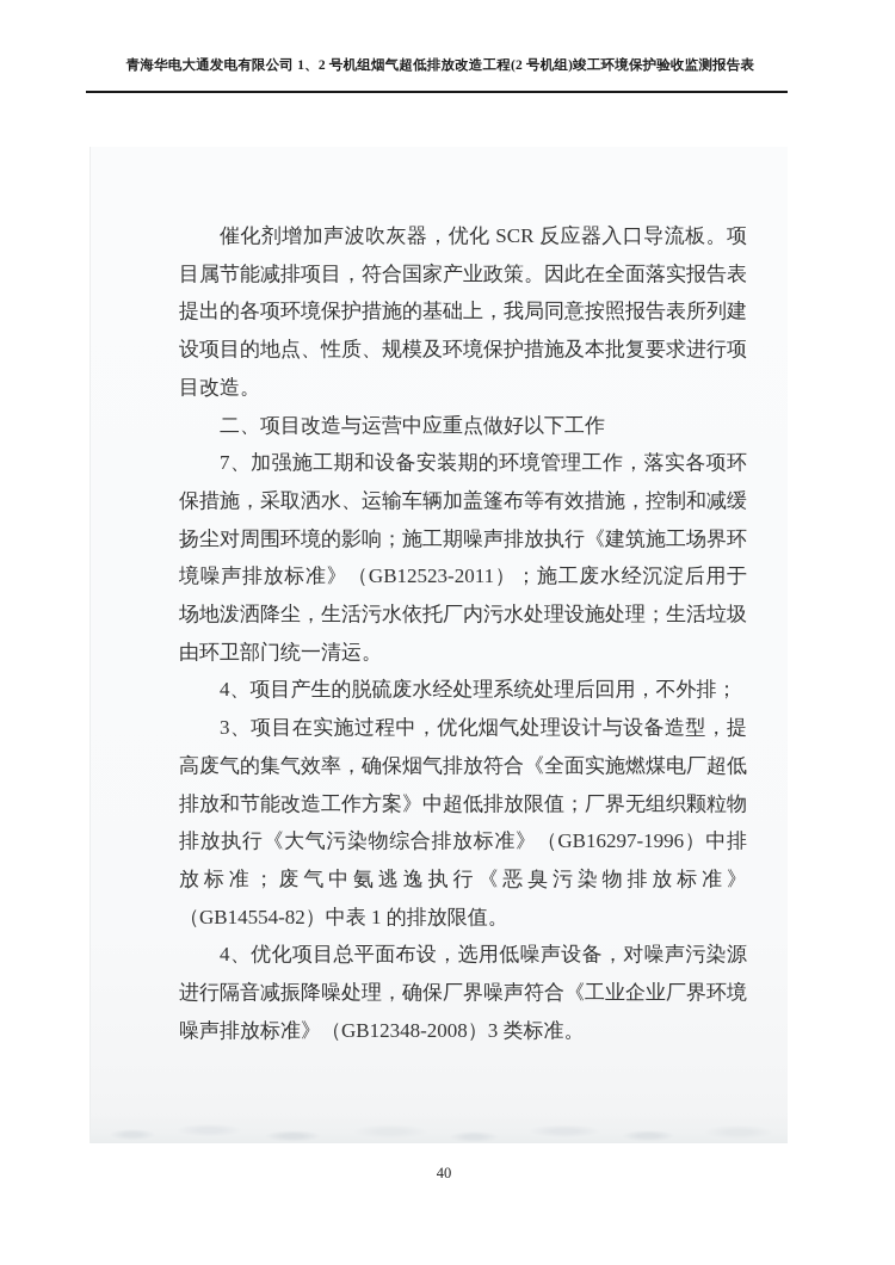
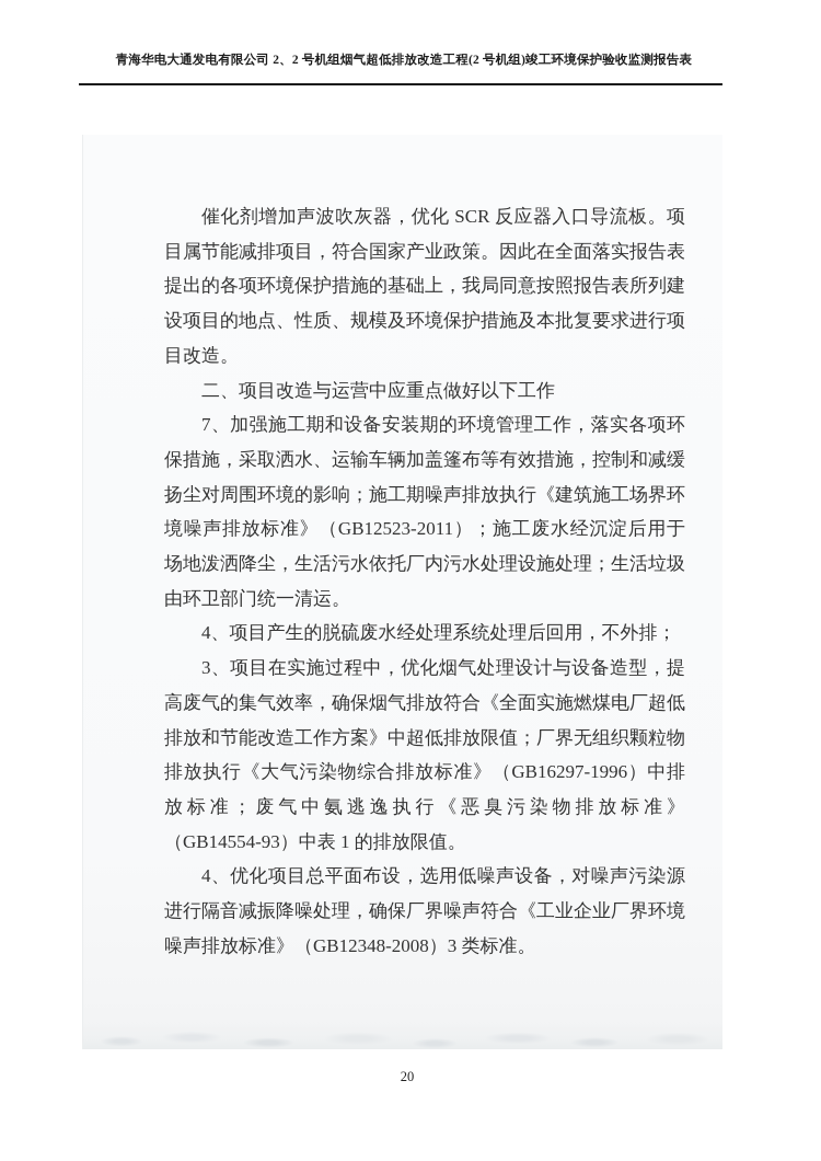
- 青海华电大通发电有限公司 1、2 号机组烟气超低排放改造工程(2 号机组)竣工环境保护验收监测报告表
+ 青海华电大通发电有限公司 2、2 号机组烟气超低排放改造工程(2 号机组)竣工环境保护验收监测报告表
  催化剂增加声波吹灰器，优化 SCR 反应器入口导流板。项目属节能减排项目，符合国家产业政策。因此在全面落实报告表提出的各项环境保护措施的基础上，我局同意按照报告表所列建设项目的地点、性质、规模及环境保护措施及本批复要求进行项目改造。
  二、项目改造与运营中应重点做好以下工作
  7、加强施工期和设备安装期的环境管理工作，落实各项环保措施，采取洒水、运输车辆加盖篷布等有效措施，控制和减缓扬尘对周围环境的影响；施工期噪声排放执行《建筑施工场界环境噪声排放标准》（GB12523-2011）；施工废水经沉淀后用于场地泼洒降尘，生活污水依托厂内污水处理设施处理；生活垃圾由环卫部门统一清运。
  4、项目产生的脱硫废水经处理系统处理后回用，不外排；
- 3、项目在实施过程中，优化烟气处理设计与设备造型，提高废气的集气效率，确保烟气排放符合《全面实施燃煤电厂超低排放和节能改造工作方案》中超低排放限值；厂界无组织颗粒物排放执行《大气污染物综合排放标准》（GB16297-1996）中排放标准；废气中氨逃逸执行《恶臭污染物排放标准》（GB14554-82）中表 1 的排放限值。
+ 3、项目在实施过程中，优化烟气处理设计与设备造型，提高废气的集气效率，确保烟气排放符合《全面实施燃煤电厂超低排放和节能改造工作方案》中超低排放限值；厂界无组织颗粒物排放执行《大气污染物综合排放标准》（GB16297-1996）中排放标准；废气中氨逃逸执行《恶臭污染物排放标准》（GB14554-93）中表 1 的排放限值。
  4、优化项目总平面布设，选用低噪声设备，对噪声污染源进行隔音减振降噪处理，确保厂界噪声符合《工业企业厂界环境噪声排放标准》（GB12348-2008）3 类标准。
- 40
+ 20
